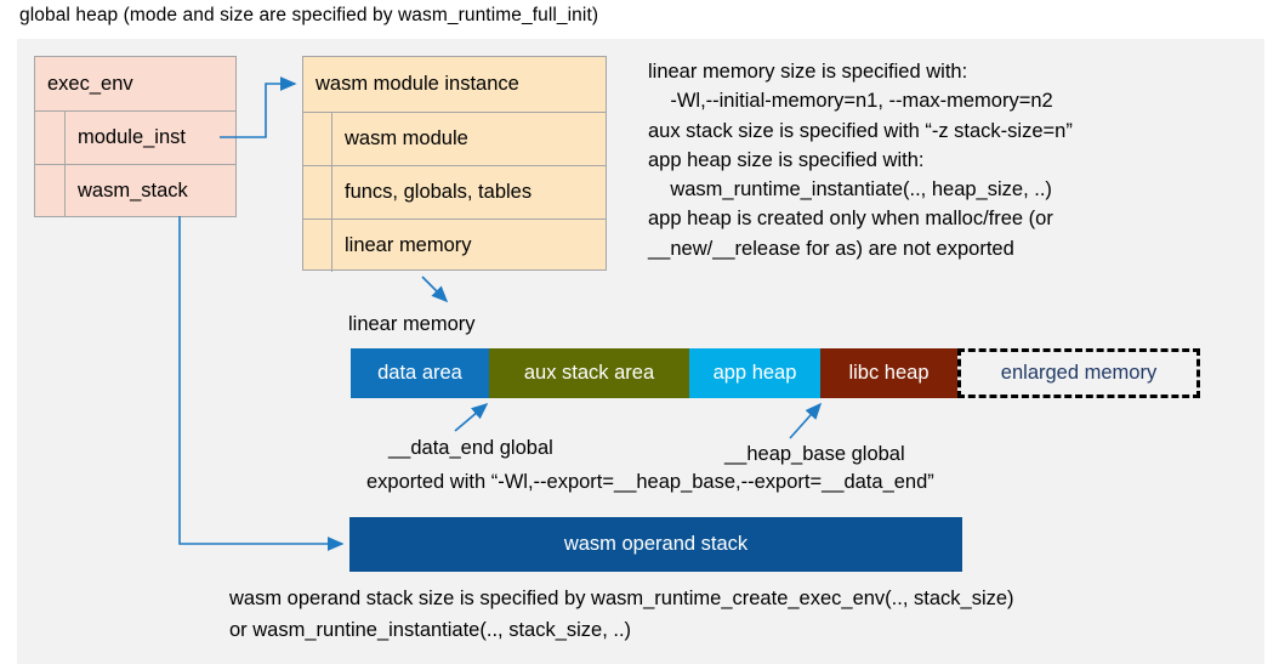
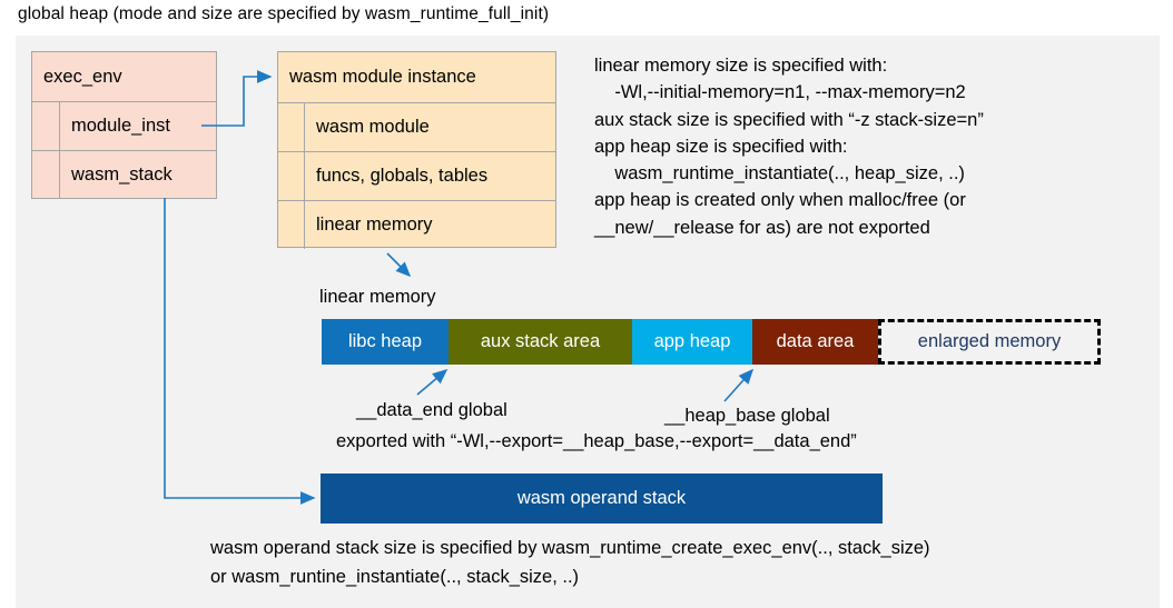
  global heap (mode and size are specified by wasm_runtime_full_init)
  exec_env
  module_inst
  wasm_stack
  wasm module instance
  wasm module
  funcs, globals, tables
  linear memory
  linear memory size is specified with:
  -Wl,--initial-memory=n1, --max-memory=n2
  aux stack size is specified with “-z stack-size=n”
  app heap size is specified with:
  wasm_runtime_instantiate(.., heap_size, ..)
  app heap is created only when malloc/free (or
  __new/__release for as) are not exported
  linear memory
- data area
+ libc heap
  aux stack area
  app heap
- libc heap
+ data area
  enlarged memory
  __data_end global
  __heap_base global
  exported with “-Wl,--export=__heap_base,--export=__data_end”
  wasm operand stack
  wasm operand stack size is specified by wasm_runtime_create_exec_env(.., stack_size)
  or wasm_runtine_instantiate(.., stack_size, ..)
